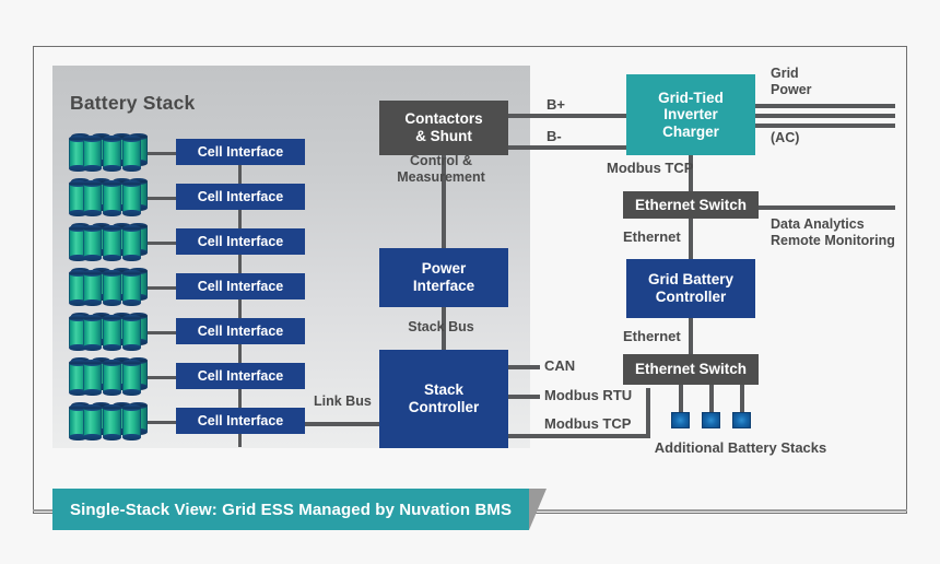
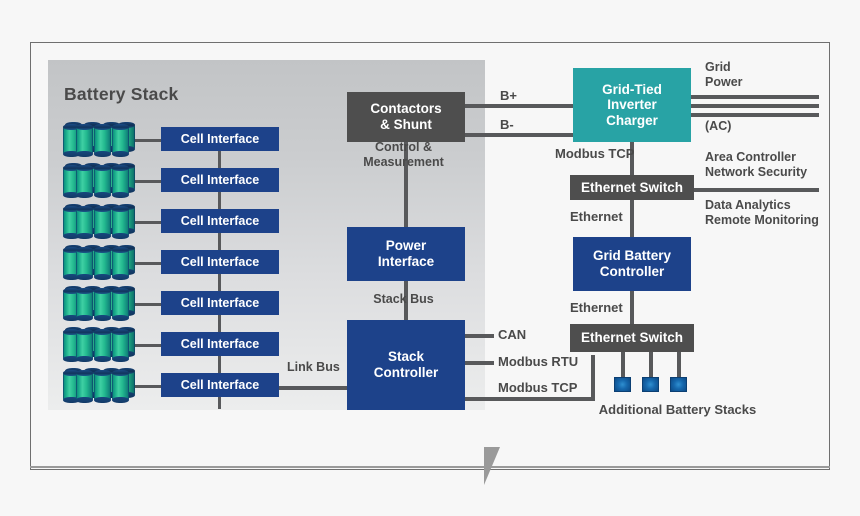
  Battery Stack
  Cell Interface
  Cell Interface
  Cell Interface
  Cell Interface
  Cell Interface
  Cell Interface
  Cell Interface
  Link Bus
  Contactors
  & Shunt
  B+
  B-
  Control &
  Measurement
  Power
  Interface
  Stack Bus
  Stack
  Controller
  CAN
  Modbus RTU
  Modbus TCP
  Grid-Tied
  Inverter
  Charger
  Grid
  Power
  (AC)
  Modbus TCP
  Ethernet Switch
+ Area Controller
+ Network Security
  Data Analytics
  Remote Monitoring
  Ethernet
  Grid Battery
  Controller
  Ethernet
  Ethernet Switch
  Additional Battery Stacks
- Single-Stack View: Grid ESS Managed by Nuvation BMS
